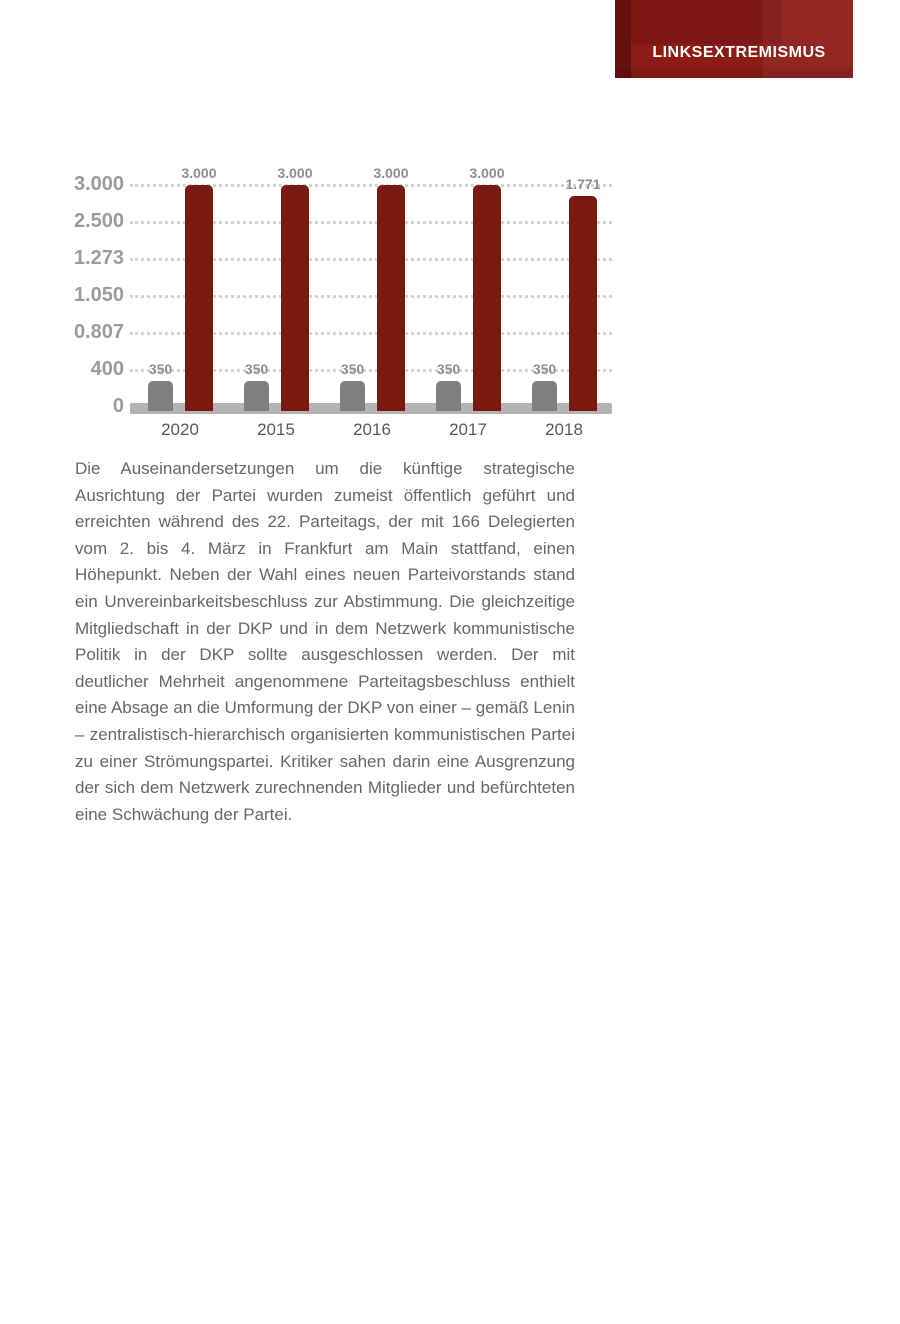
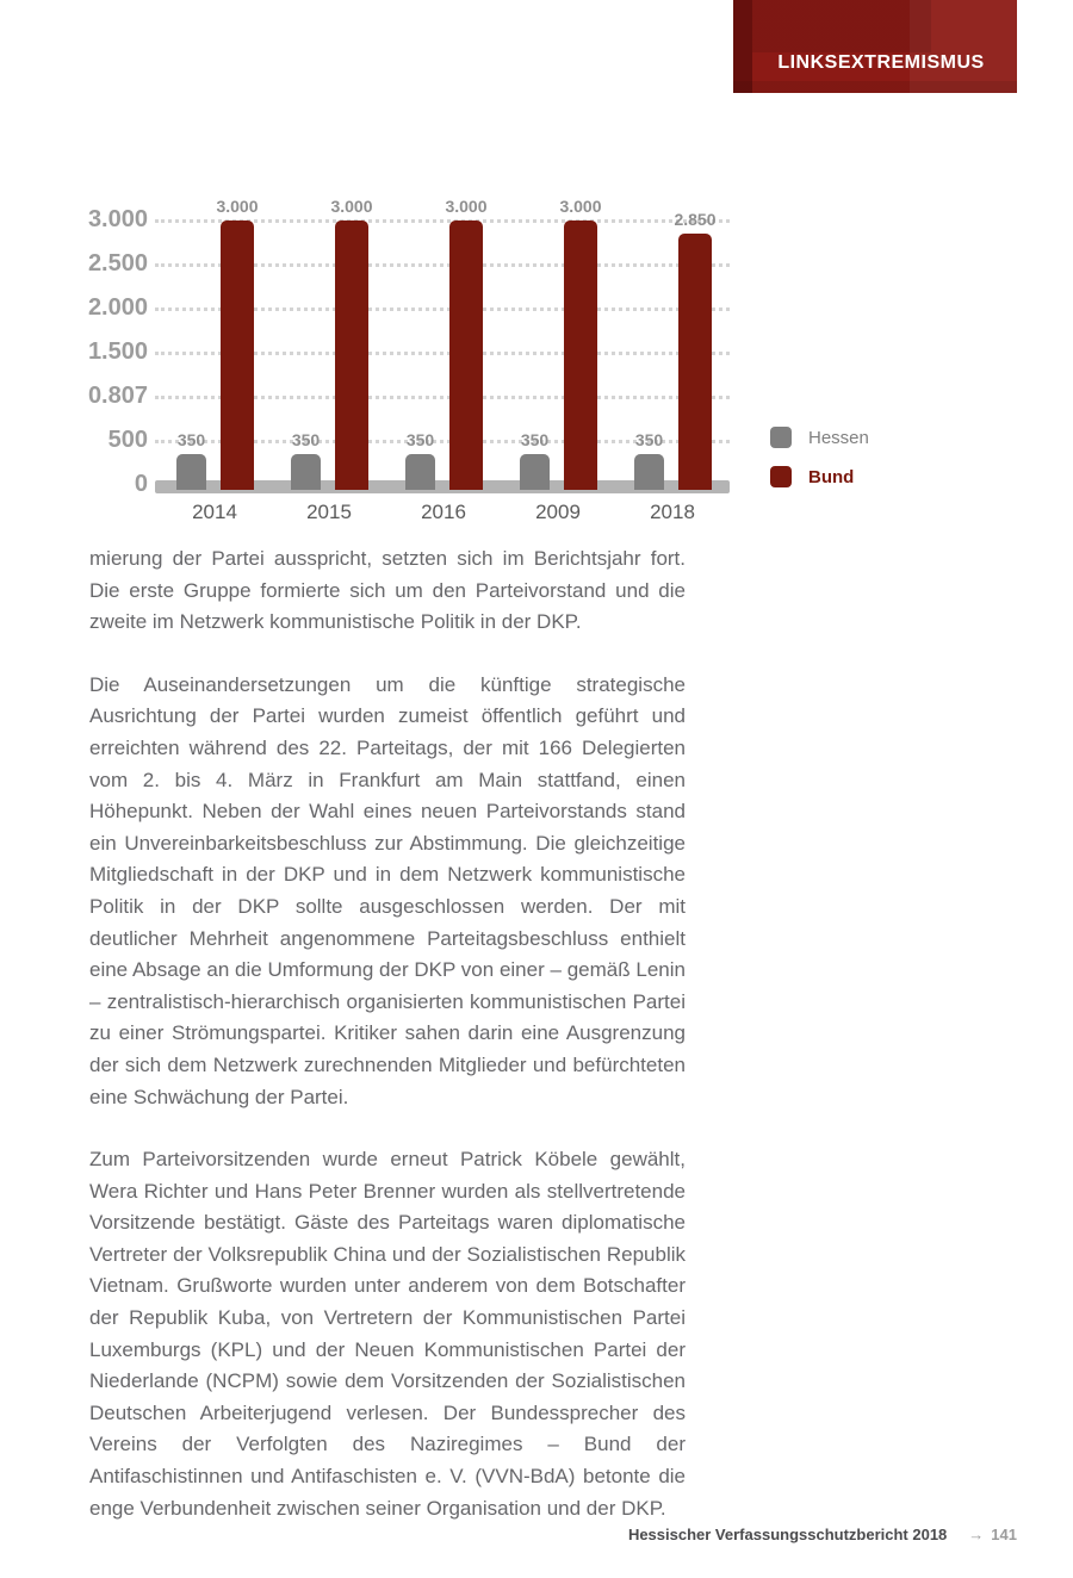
  LINKSEXTREMISMUS
  0
- 400
+ 500
  0.807
- 1.050
+ 1.500
- 1.273
+ 2.000
  2.500
  3.000
  350
  3.000
- 2020
+ 2014
  350
  3.000
  2015
  350
  3.000
  2016
  350
  3.000
- 2017
+ 2009
  350
- 1.771
+ 2.850
  2018
+ Hessen
+ Bund
+ mierung der Partei ausspricht, setzten sich im Berichtsjahr fort. Die erste Gruppe formierte sich um den Parteivorstand und die zweite im Netzwerk kommunistische Politik in der DKP.
  Die Auseinandersetzungen um die künftige strategische Ausrichtung der Partei wurden zumeist öffentlich geführt und erreichten während des 22. Parteitags, der mit 166 Delegierten vom 2. bis 4. März in Frankfurt am Main stattfand, einen Höhepunkt. Neben der Wahl eines neuen Parteivorstands stand ein Unvereinbarkeitsbeschluss zur Abstimmung. Die gleichzeitige Mitgliedschaft in der DKP und in dem Netzwerk kommunistische Politik in der DKP sollte ausgeschlossen werden. Der mit deutlicher Mehrheit angenommene Parteitagsbeschluss enthielt eine Absage an die Umformung der DKP von einer – gemäß Lenin – zentralistisch-hierarchisch organisierten kommunistischen Partei zu einer Strömungspartei. Kritiker sahen darin eine Ausgrenzung der sich dem Netzwerk zurechnenden Mitglieder und befürchteten eine Schwächung der Partei.
+ Zum Parteivorsitzenden wurde erneut Patrick Köbele gewählt, Wera Richter und Hans Peter Brenner wurden als stellvertretende Vorsitzende bestätigt. Gäste des Parteitags waren diplomatische Vertreter der Volksrepublik China und der Sozialistischen Republik Vietnam. Grußworte wurden unter anderem von dem Botschafter der Republik Kuba, von Vertretern der Kommunistischen Partei Luxemburgs (KPL) und der Neuen Kommunistischen Partei der Niederlande (NCPM) sowie dem Vorsitzenden der Sozialistischen Deutschen Arbeiterjugend verlesen. Der Bundessprecher des Vereins der Verfolgten des Naziregimes – Bund der Antifaschistinnen und Antifaschisten e. V. (VVN-BdA) betonte die enge Verbundenheit zwischen seiner Organisation und der DKP.
+ Hessischer Verfassungsschutzbericht 2018
+ →
+ 141
